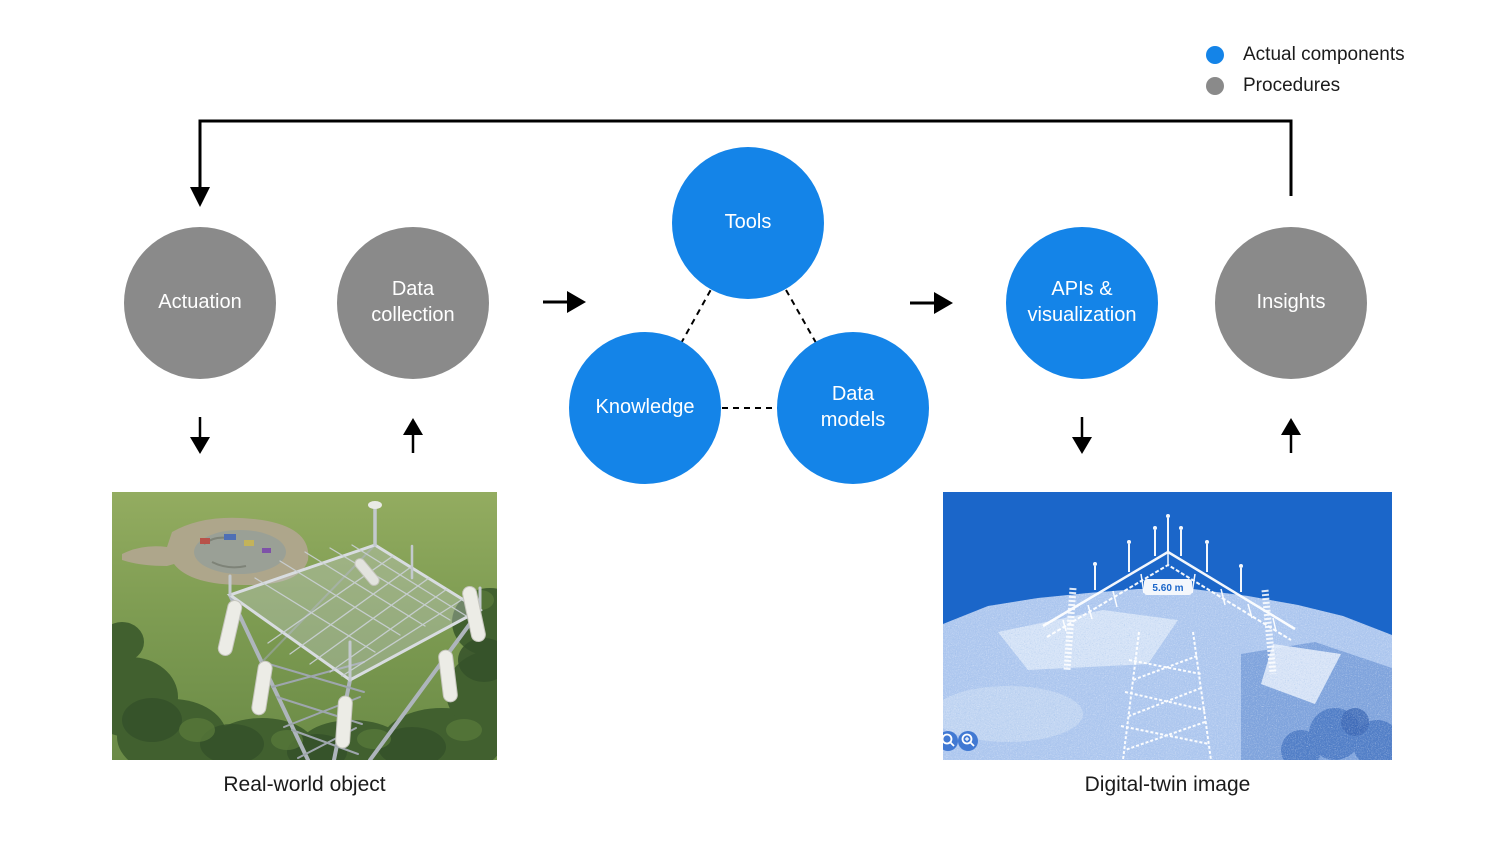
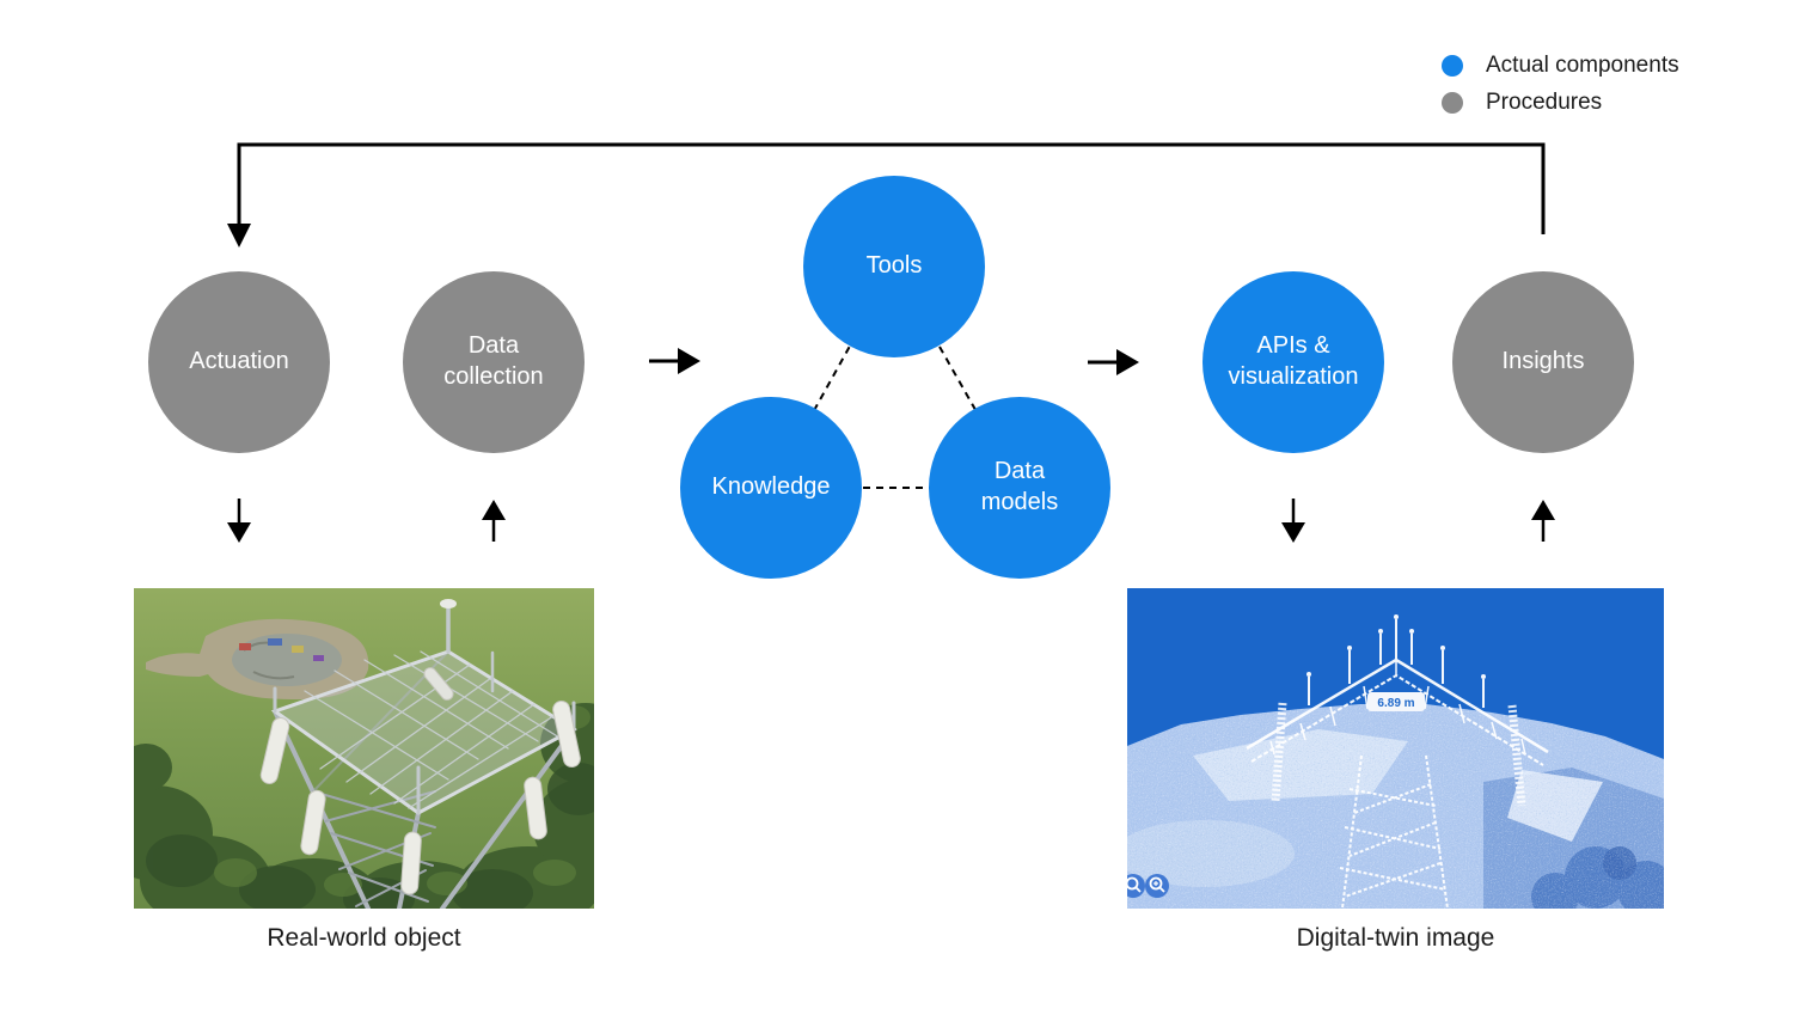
  Actual components
  Procedures
  Actuation
  Data
  collection
  Tools
  Knowledge
  Data
  models
  APIs &
  visualization
  Insights
  Real-world object
- 5.60 m
+ 6.89 m
  Digital-twin image
